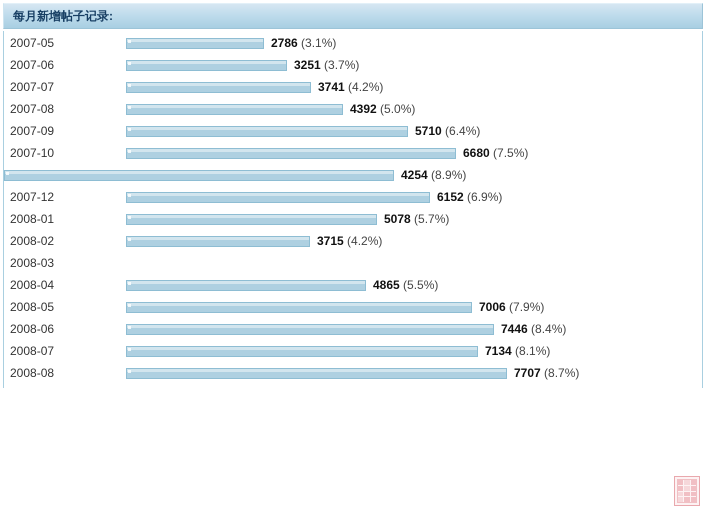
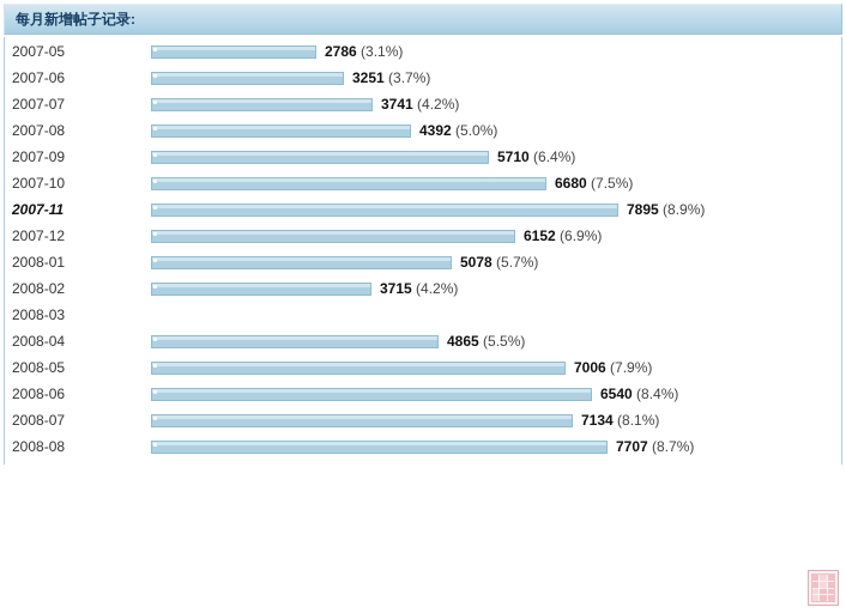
  每月新增帖子记录:
  2007-05
  2786 (3.1%)
  2007-06
  3251 (3.7%)
  2007-07
  3741 (4.2%)
  2007-08
  4392 (5.0%)
  2007-09
  5710 (6.4%)
  2007-10
  6680 (7.5%)
+ 2007-11
- 4254 (8.9%)
+ 7895 (8.9%)
  2007-12
  6152 (6.9%)
  2008-01
  5078 (5.7%)
  2008-02
  3715 (4.2%)
  2008-03
  2008-04
  4865 (5.5%)
  2008-05
  7006 (7.9%)
  2008-06
- 7446 (8.4%)
+ 6540 (8.4%)
  2008-07
  7134 (8.1%)
  2008-08
  7707 (8.7%)
